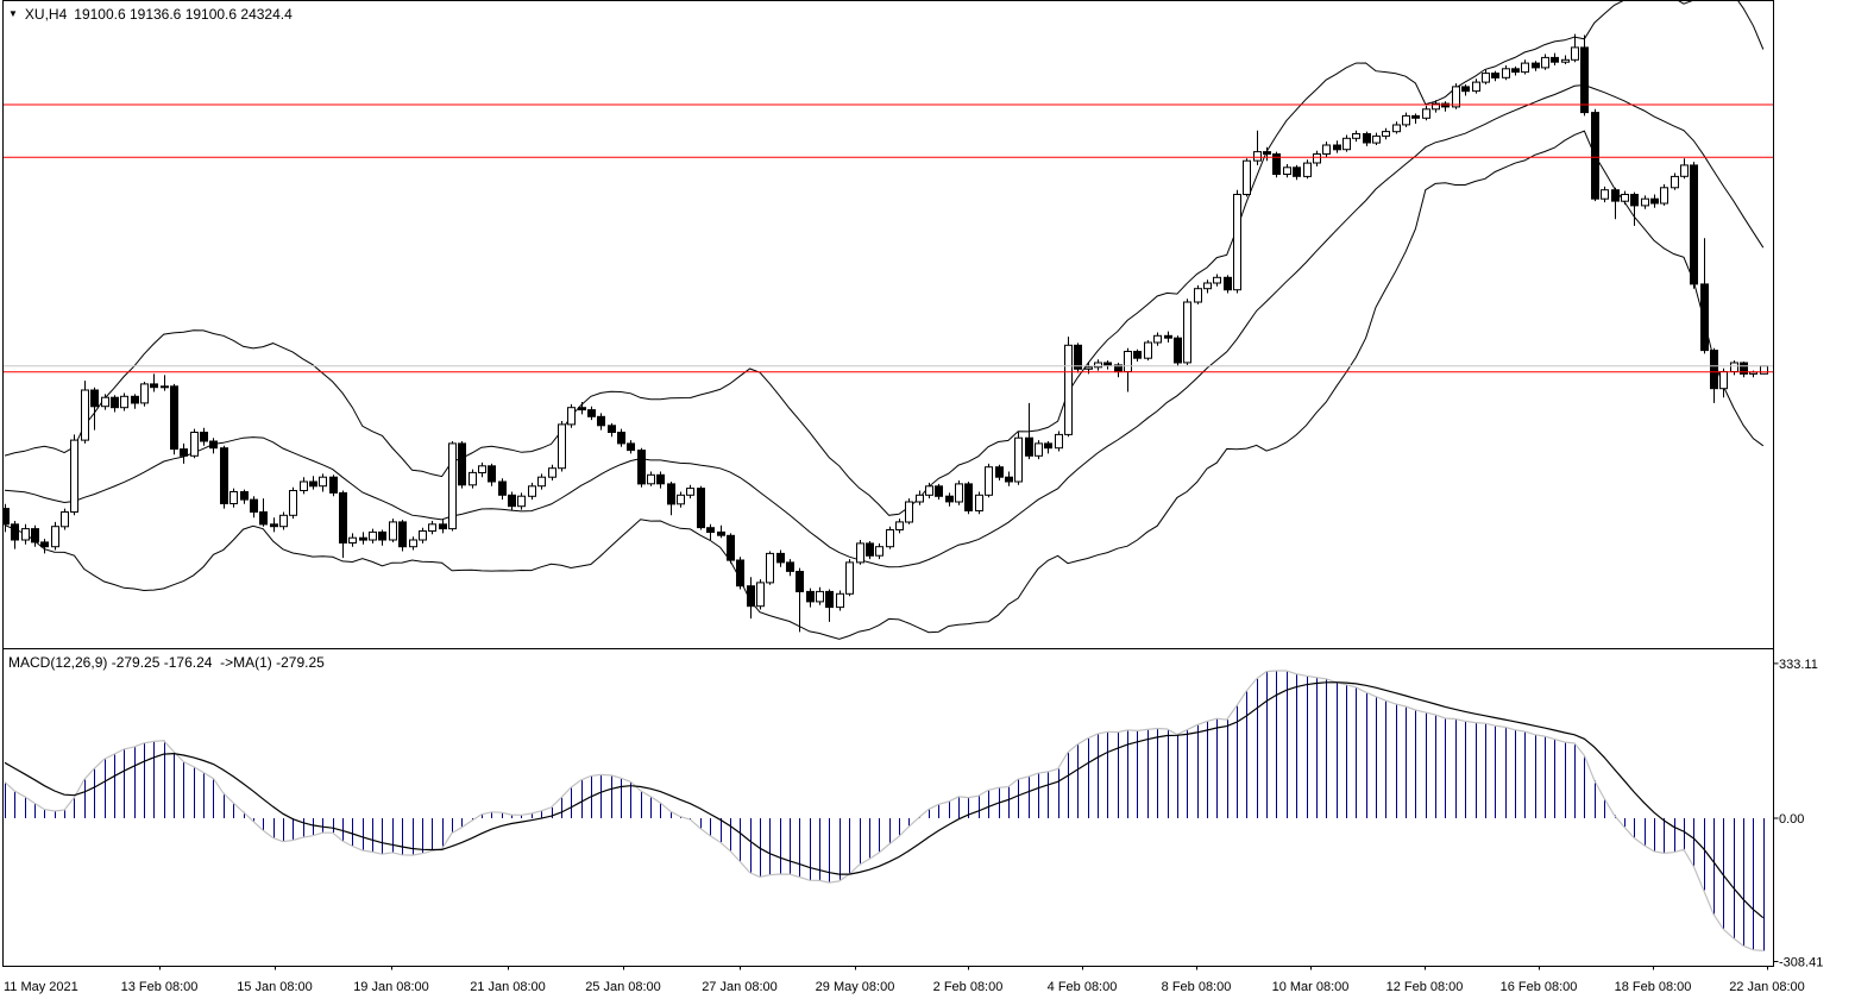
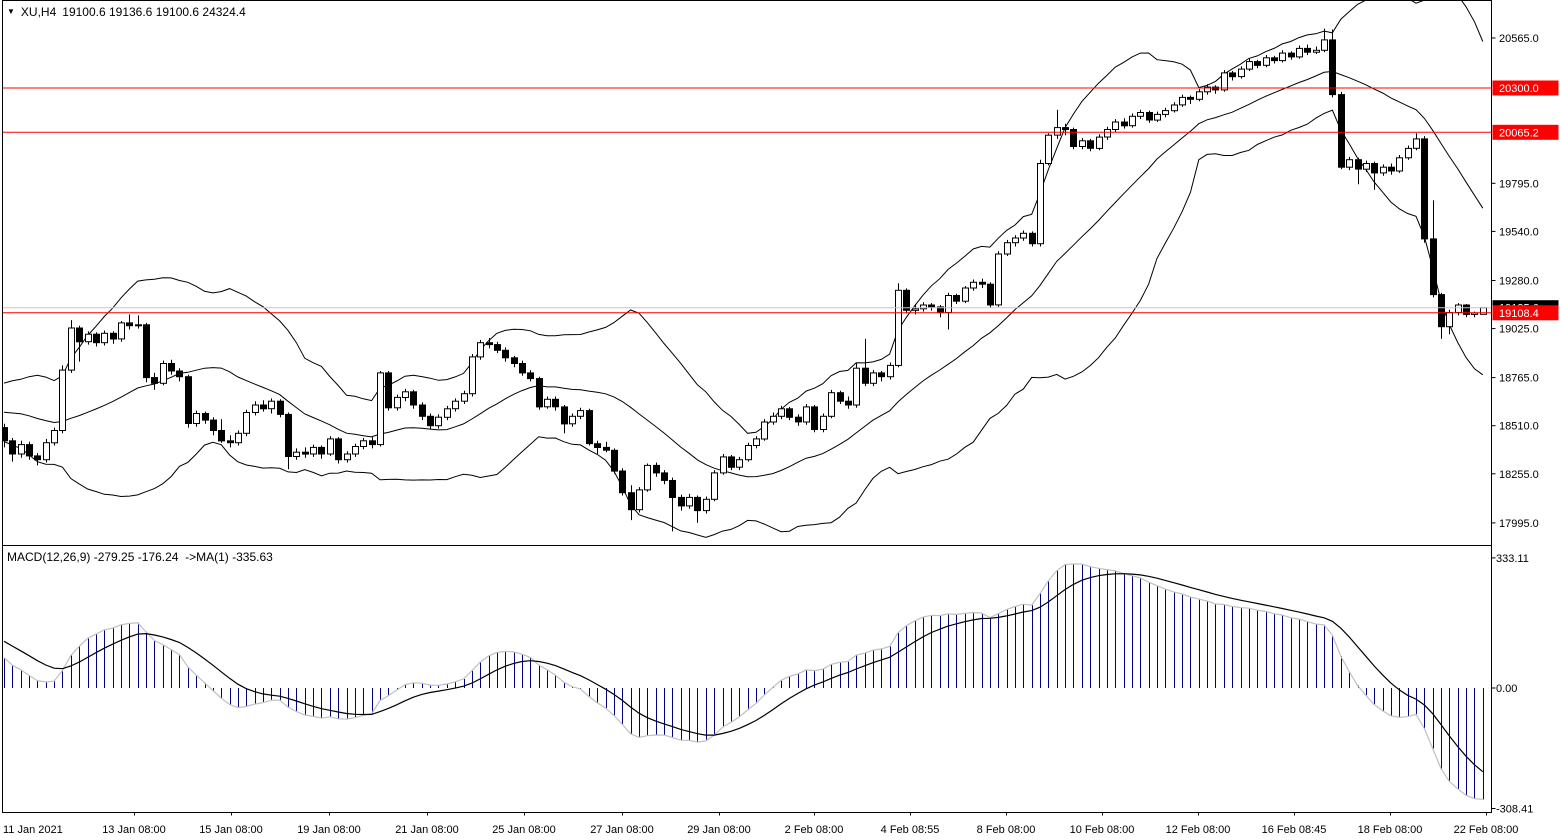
+ 20565.0
+ 19795.0
+ 19540.0
+ 19280.0
+ 19025.0
+ 18765.0
+ 18510.0
+ 18255.0
+ 17995.0
+ 20300.0
+ 20065.2
+ 19108.4
  333.11
  0.00
  -308.41
- 11 May 2021
+ 11 Jan 2021
- 13 Feb 08:00
+ 13 Jan 08:00
  15 Jan 08:00
  19 Jan 08:00
  21 Jan 08:00
  25 Jan 08:00
  27 Jan 08:00
- 29 May 08:00
+ 29 Jan 08:00
  2 Feb 08:00
- 4 Feb 08:00
+ 4 Feb 08:55
  8 Feb 08:00
- 10 Mar 08:00
+ 10 Feb 08:00
  12 Feb 08:00
- 16 Feb 08:00
+ 16 Feb 08:45
  18 Feb 08:00
- 22 Jan 08:00
+ 22 Feb 08:00
  ▼
  XU,H4
  19100.6 19136.6 19100.6 24324.4
- MACD(12,26,9) -279.25 -176.24 ->MA(1) -279.25
+ MACD(12,26,9) -279.25 -176.24 ->MA(1) -335.63
